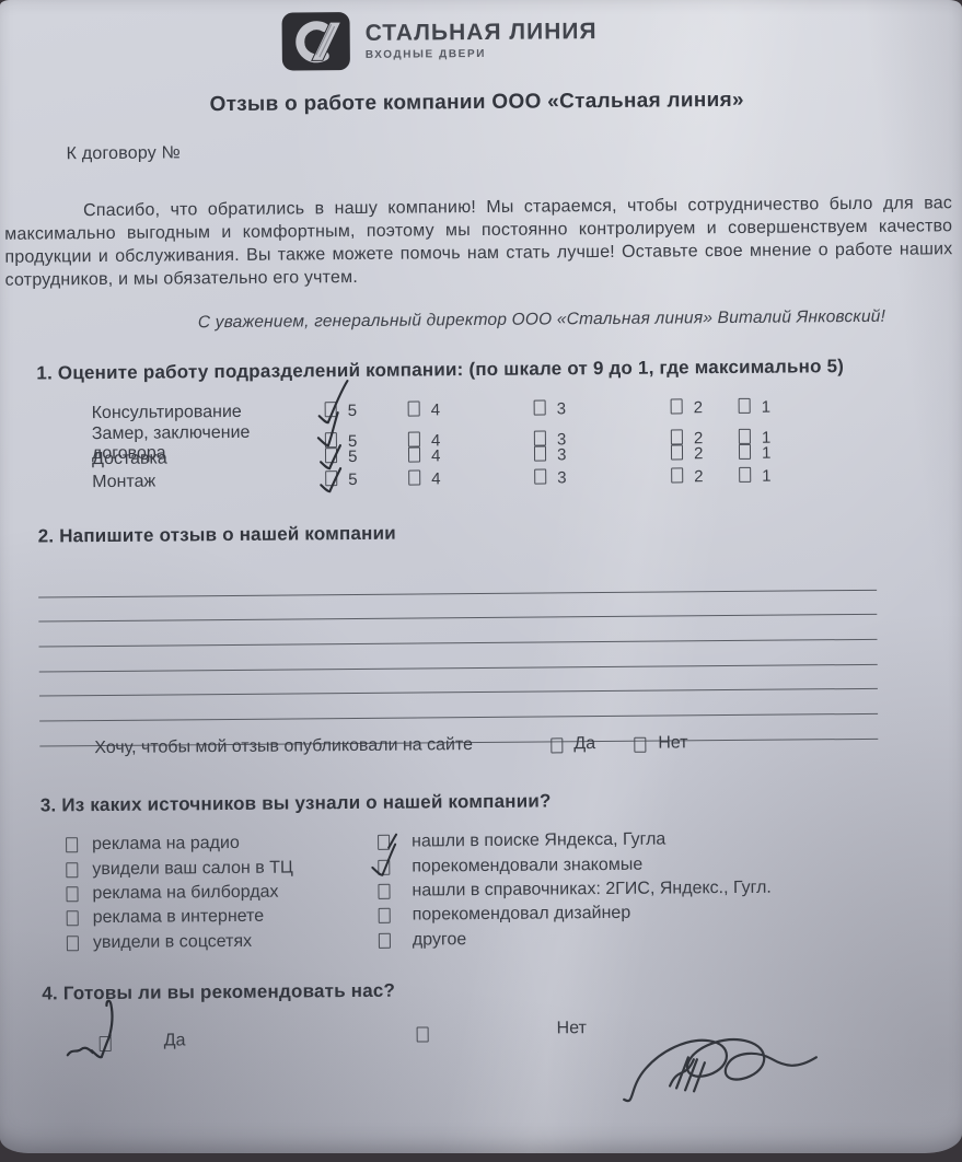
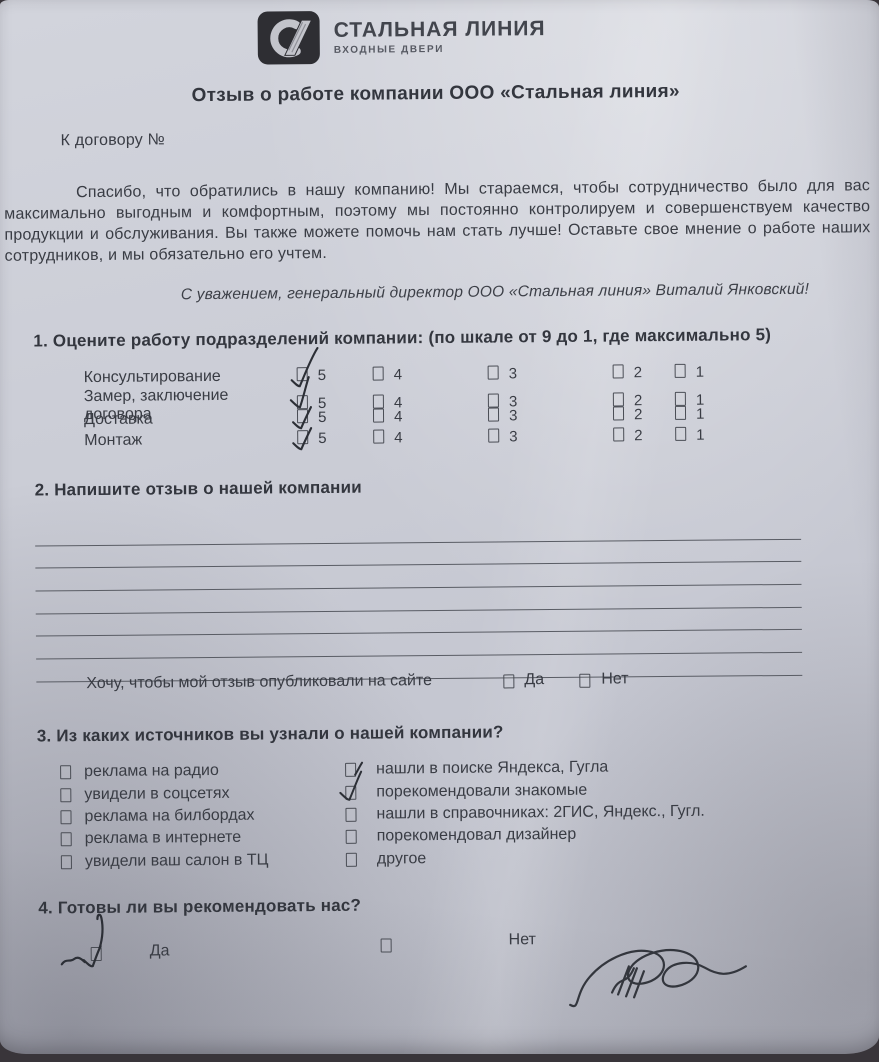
  СТАЛЬНАЯ ЛИНИЯ
  ВХОДНЫЕ ДВЕРИ
  Отзыв о работе компании ООО «Стальная линия»
  К договору №
  Спасибо, что обратились в нашу компанию! Мы стараемся, чтобы сотрудничество было для вас максимально выгодным и комфортным, поэтому мы постоянно контролируем и совершенствуем качество продукции и обслуживания. Вы также можете помочь нам стать лучше! Оставьте свое мнение о работе наших сотрудников, и мы обязательно его учтем.
  С уважением, генеральный директор ООО «Стальная линия» Виталий Янковский!
  1. Оцените работу подразделений компании: (по шкале от 9 до 1, где максимально 5)
  Консультирование
  5
  4
  3
  2
  1
  Замер, заключение договора
  5
  4
  3
  2
  1
  Доставка
  5
  4
  3
  2
  1
  Монтаж
  5
  4
  3
  2
  1
  2. Напишите отзыв о нашей компании
  Хочу, чтобы мой отзыв опубликовали на сайте
  Да
  Нет
  3. Из каких источников вы узнали о нашей компании?
  реклама на радио
- увидели ваш салон в ТЦ
+ увидели в соцсетях
  реклама на билбордах
  реклама в интернете
- увидели в соцсетях
+ увидели ваш салон в ТЦ
  нашли в поиске Яндекса, Гугла
  порекомендовали знакомые
  нашли в справочниках: 2ГИС, Яндекс., Гугл.
  порекомендовал дизайнер
  другое
  4. Готовы ли вы рекомендовать нас?
  Да
  Нет
